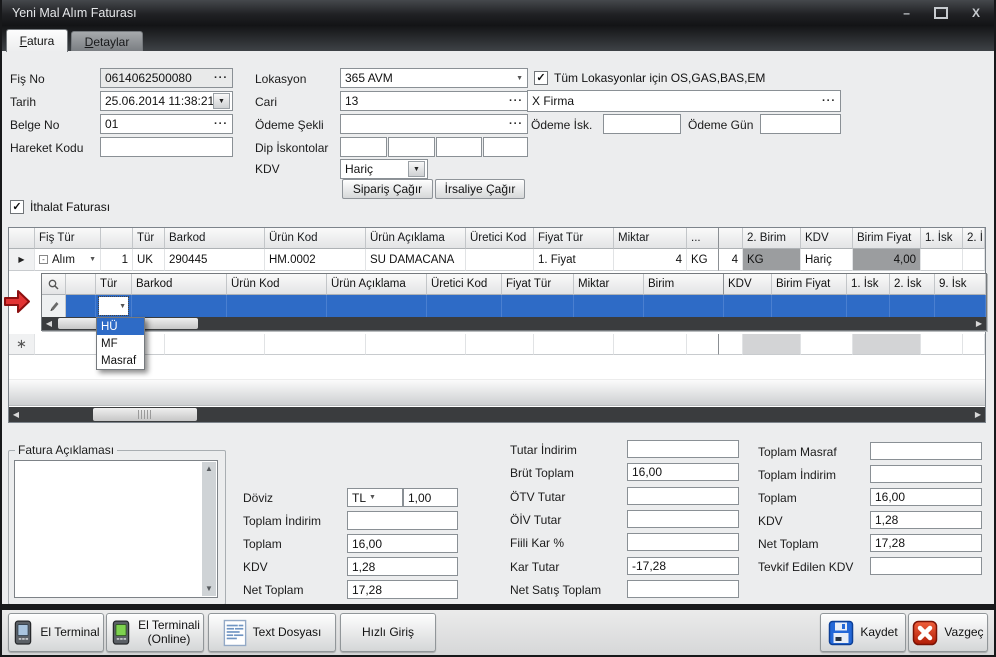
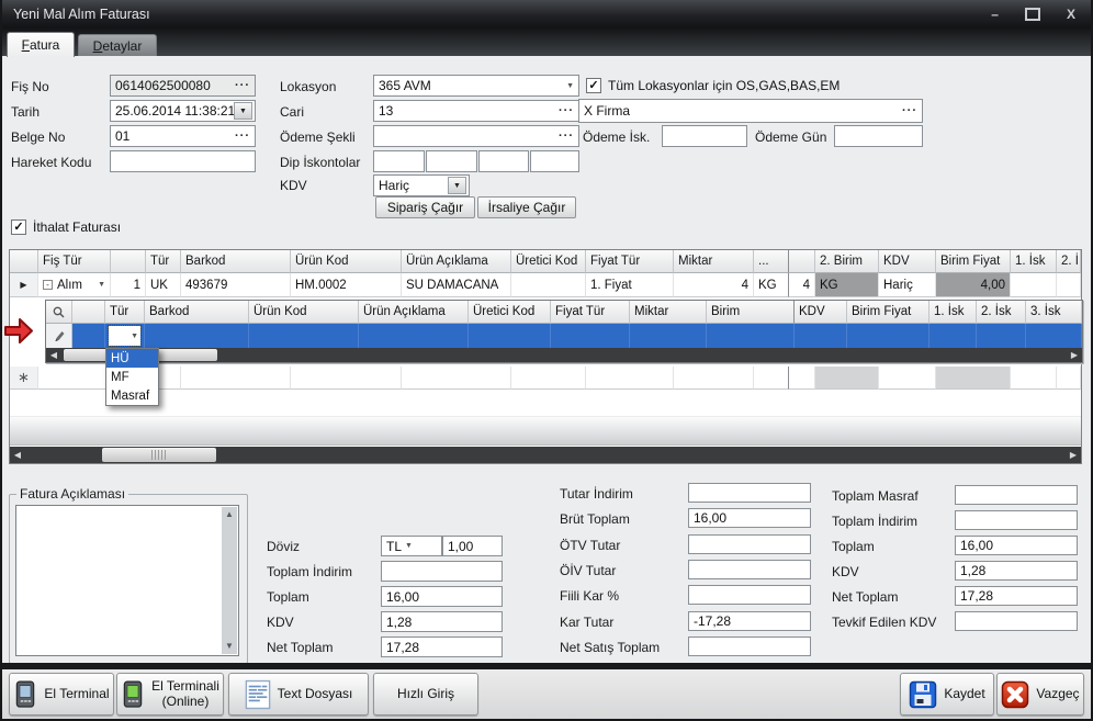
  Yeni Mal Alım Faturası
  –
  X
  Fatura
  Detaylar
  Fiş No
  Tarih
  Belge No
  Hareket Kodu
  0614062500080
  ···
  25.06.2014 11:38:21
  01
  ···
  Lokasyon
  Cari
  Ödeme Şekli
  Dip İskontolar
  KDV
  365 AVM
  13
  ···
  ···
  Hariç
  Sipariş Çağır
  İrsaliye Çağır
  ✓
  Tüm Lokasyonlar için OS,GAS,BAS,EM
  X Firma
  ···
  Ödeme İsk.
  Ödeme Gün
  ✓
  İthalat Faturası
  Fiş Tür
  Tür
  Barkod
  Ürün Kod
  Ürün Açıklama
  Üretici Kod
  Fiyat Tür
  Miktar
  ...
  2. Birim
  KDV
  Birim Fiyat
  1. İsk
  2. İ
  ▶
  -
  Alım
  1
  UK
- 290445
+ 493679
  HM.0002
  SU DAMACANA
  1. Fiyat
  4
  KG
  4
  KG
  Hariç
  4,00
  Tür
  Barkod
  Ürün Kod
  Ürün Açıklama
  Üretici Kod
  Fiyat Tür
  Miktar
  Birim
  KDV
  Birim Fiyat
  1. İsk
  2. İsk
- 9. İsk
+ 3. İsk
  ◀
  ▶
  ∗
  ◀
  ▶
  HÜ
  MF
  Masraf
  Fatura Açıklaması
  ▲
  ▼
  Döviz
  TL
  1,00
  Toplam İndirim
  Toplam
  16,00
  KDV
  1,28
  Net Toplam
  17,28
  Tutar İndirim
  Brüt Toplam
  16,00
  ÖTV Tutar
  ÖİV Tutar
  Fiili Kar %
  Kar Tutar
  -17,28
  Net Satış Toplam
  Toplam Masraf
  Toplam İndirim
  Toplam
  16,00
  KDV
  1,28
  Net Toplam
  17,28
  Tevkif Edilen KDV
  El Terminal
  El Terminali
  (Online)
  Text Dosyası
  Hızlı Giriş
  Kaydet
  Vazgeç
